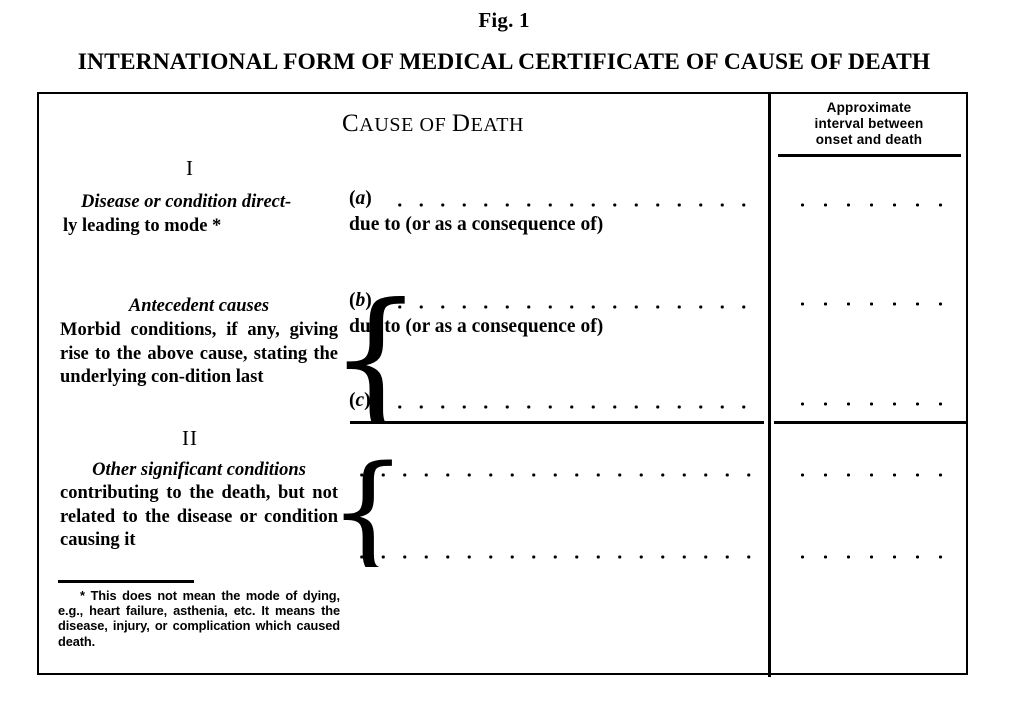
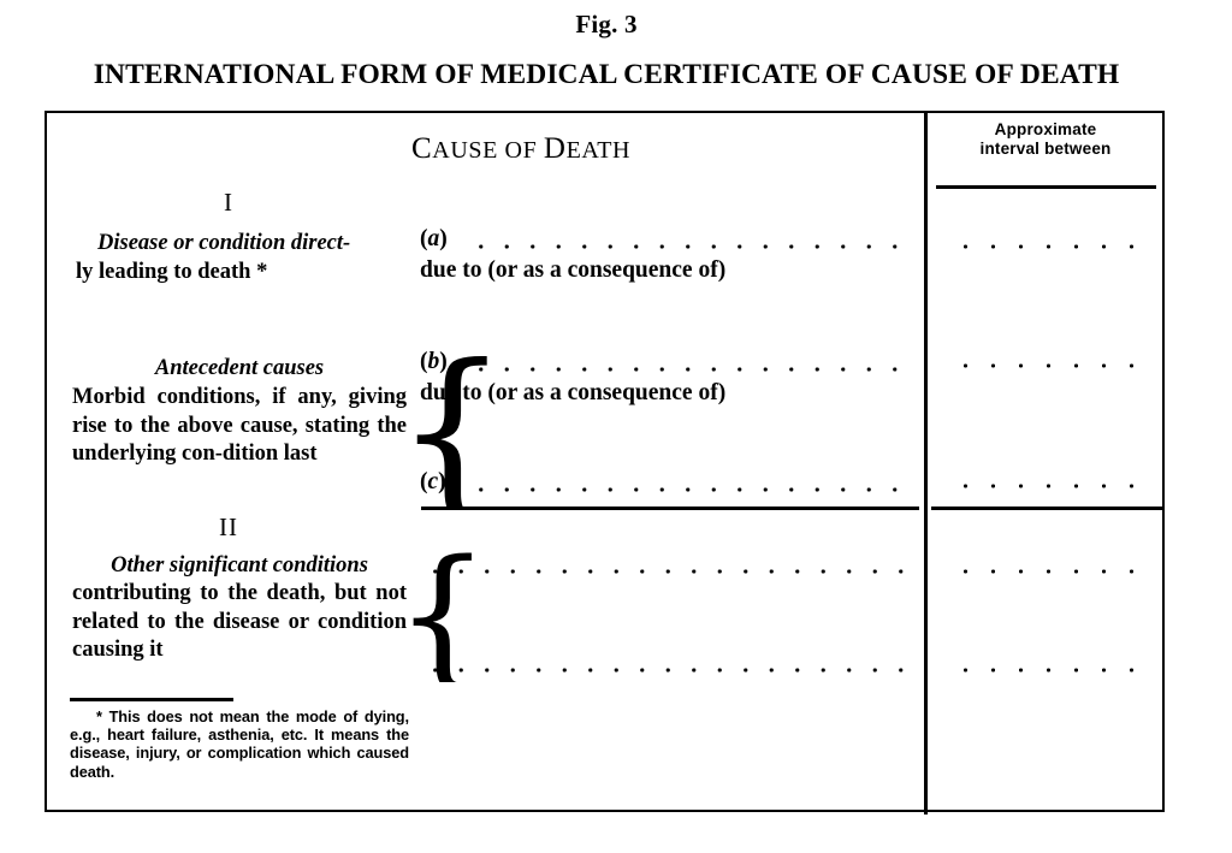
- Fig. 1
+ Fig. 3
  INTERNATIONAL FORM OF MEDICAL CERTIFICATE OF CAUSE OF DEATH
  CAUSE OF DEATH
  Approximate
  interval between
- onset and death
  I
  Disease or condition direct-
- ly leading to mode *
+ ly leading to death *
  (a)
  due to (or as a consequence of)
  Antecedent causes
  Morbid conditions, if any, giving rise to the above cause, stating the underlying con-dition last
  {
  (b)
  due to (or as a consequence of)
  (c)
  II
  Other significant conditions
  contributing to the death, but not related to the disease or condition causing it
  {
  * This does not mean the mode of dying, e.g., heart failure, asthenia, etc. It means the disease, injury, or complication which caused death.
